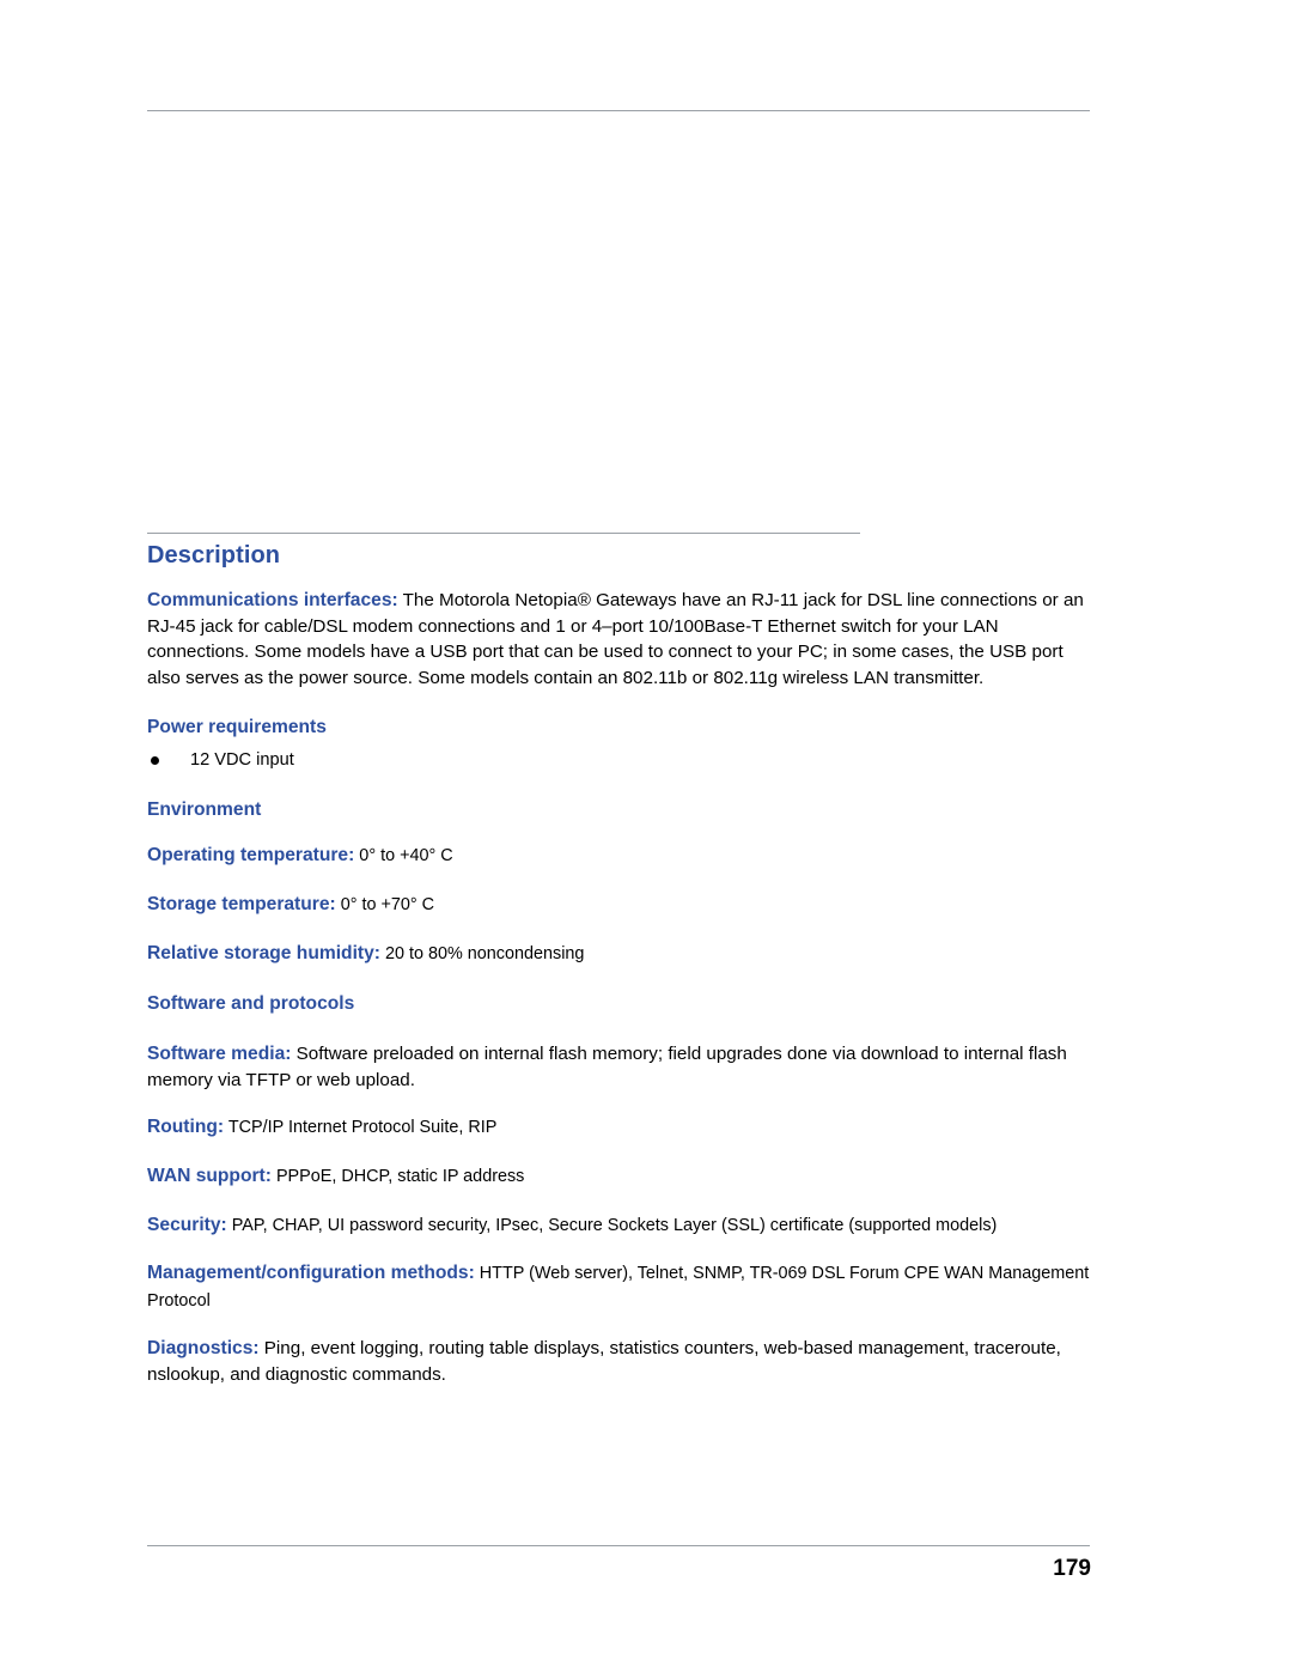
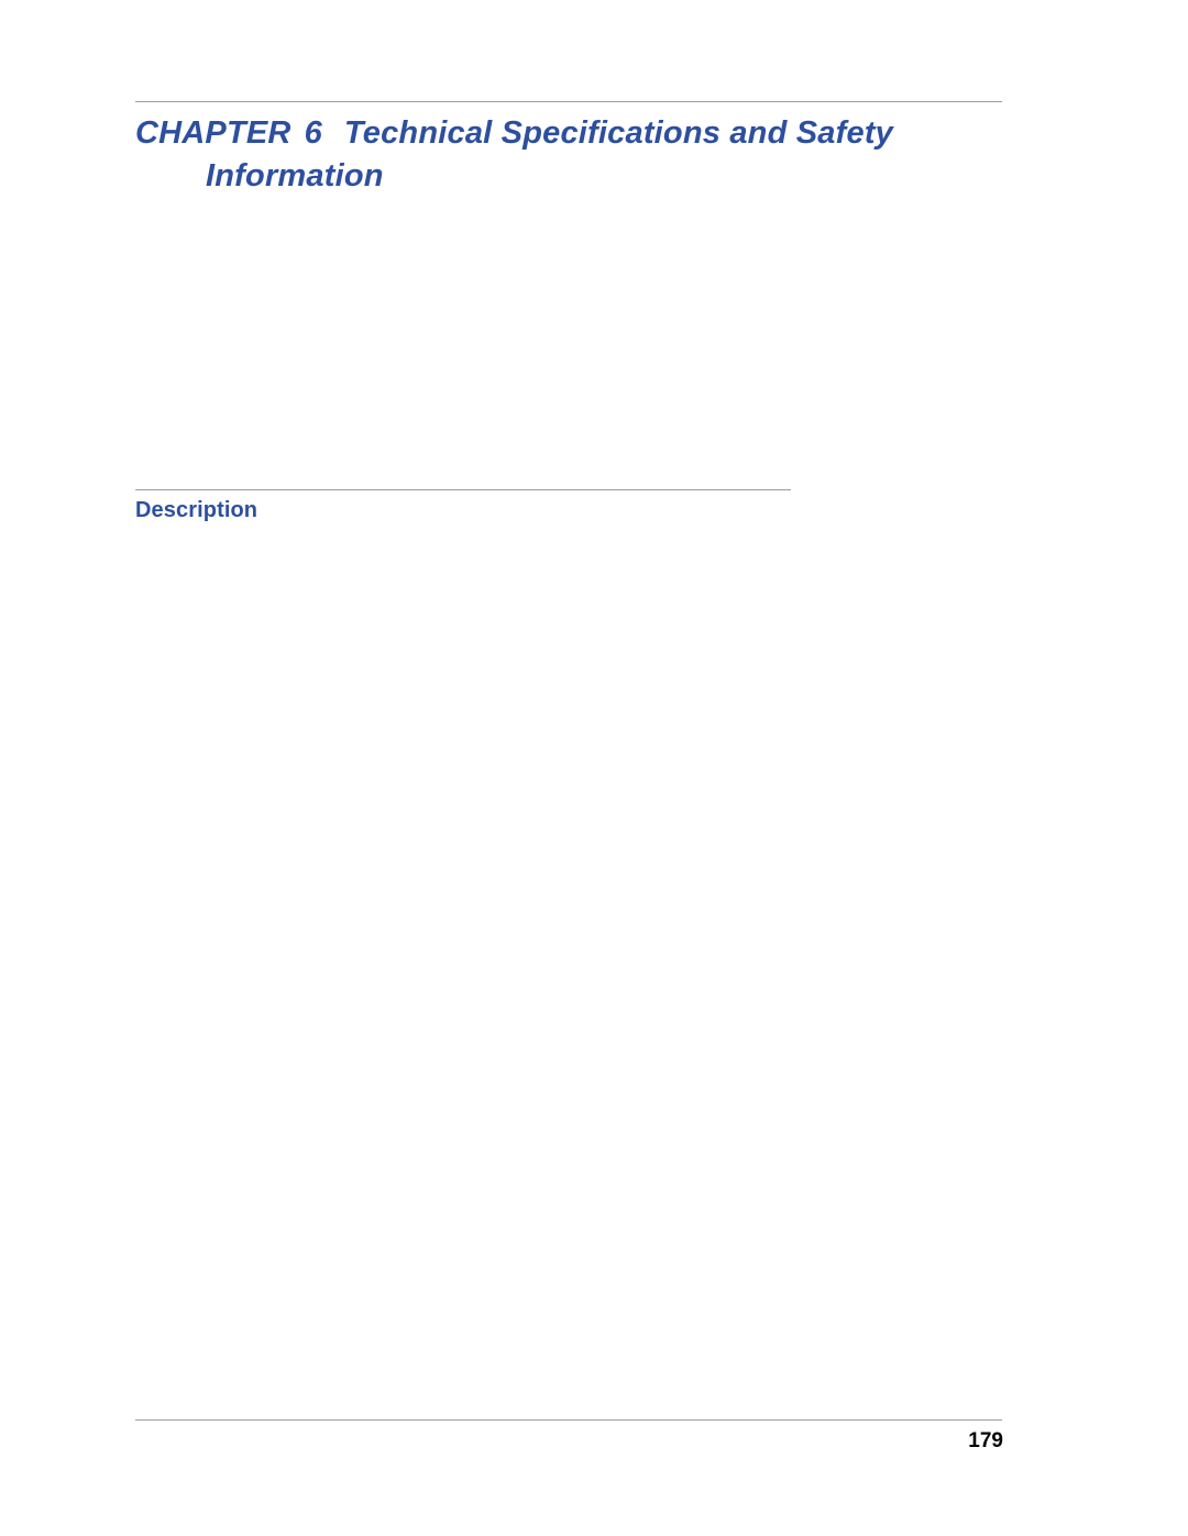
+ CHAPTER 6 Technical Specifications and Safety
+ Information
  Description
- Communications interfaces: The Motorola Netopia® Gateways have an RJ-11 jack for DSL line connections or an RJ-45 jack for cable/DSL modem connections and 1 or 4–port 10/100Base-T Ethernet switch for your LAN connections. Some models have a USB port that can be used to connect to your PC; in some cases, the USB port also serves as the power source. Some models contain an 802.11b or 802.11g wireless LAN transmitter.
- Power requirements
- 12 VDC input
- Environment
- Operating temperature: 0° to +40° C
- Storage temperature: 0° to +70° C
- Relative storage humidity: 20 to 80% noncondensing
- Software and protocols
- Software media: Software preloaded on internal flash memory; field upgrades done via download to internal flash memory via TFTP or web upload.
- Routing: TCP/IP Internet Protocol Suite, RIP
- WAN support: PPPoE, DHCP, static IP address
- Security: PAP, CHAP, UI password security, IPsec, Secure Sockets Layer (SSL) certificate (supported models)
- Management/configuration methods: HTTP (Web server), Telnet, SNMP, TR-069 DSL Forum CPE WAN Management Protocol
- Diagnostics: Ping, event logging, routing table displays, statistics counters, web-based management, traceroute, nslookup, and diagnostic commands.
  179
